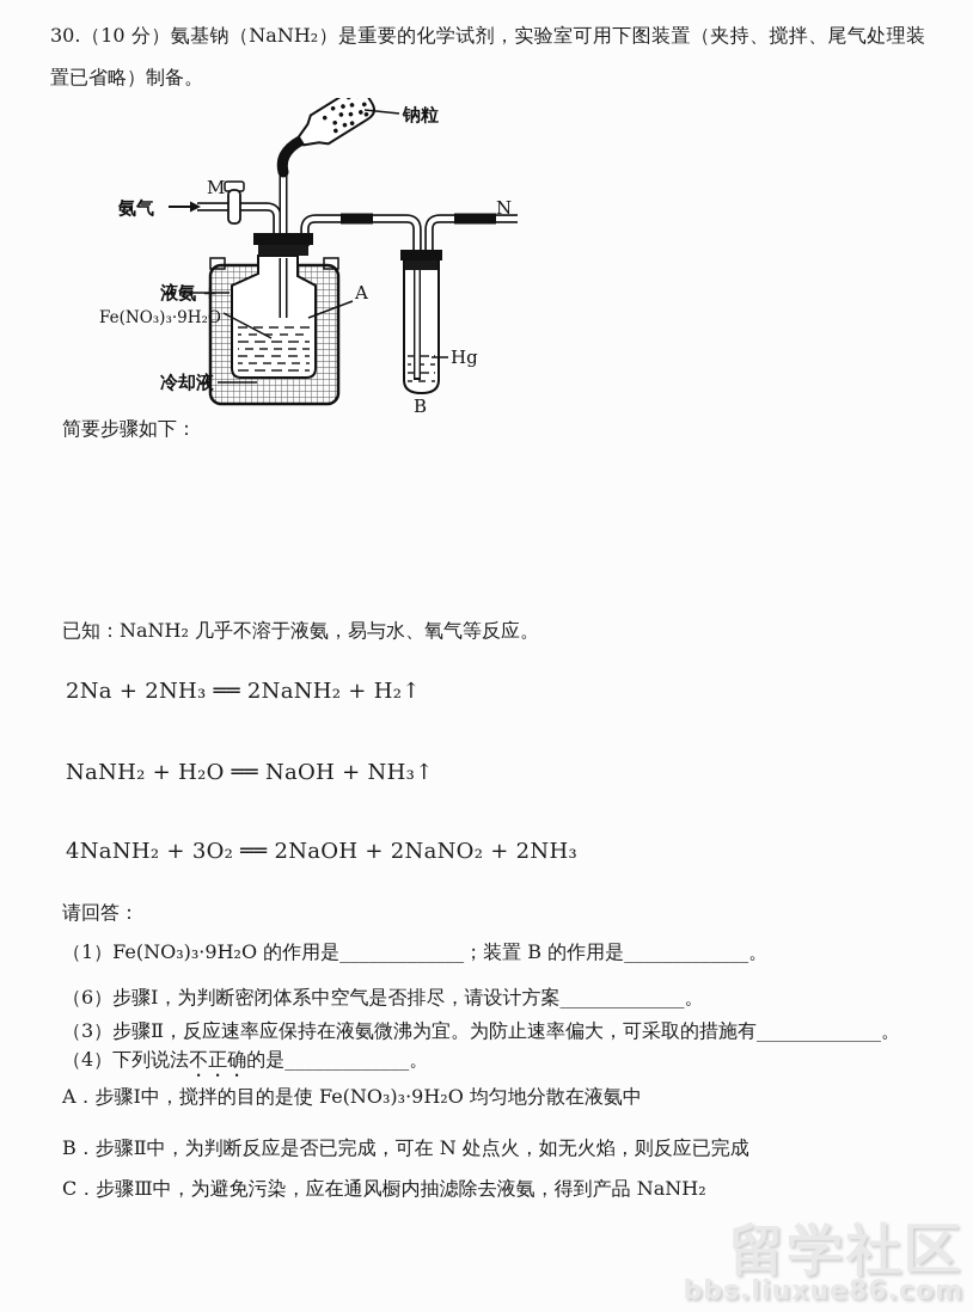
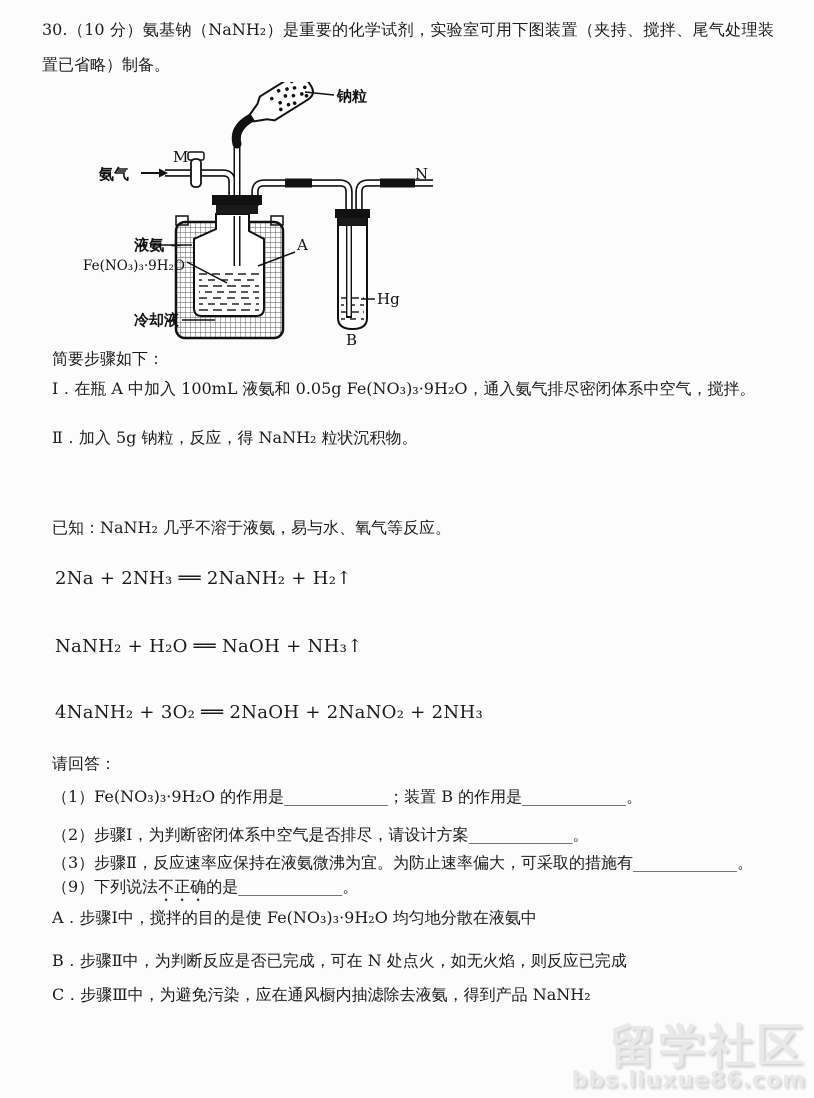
  30.（10 分）氨基钠（NaNH₂）是重要的化学试剂，实验室可用下图装置（夹持、搅拌、尾气处理装置已省略）制备。
  钠粒
  氨气
  M
  N
  液氨 +
  Fe(NO₃)₃·9H₂O
  A
  冷却液
  Hg
  B
  简要步骤如下：
+ Ⅰ．在瓶 A 中加入 100mL 液氨和 0.05g Fe(NO₃)₃·9H₂O，通入氨气排尽密闭体系中空气，搅拌。
+ Ⅱ．加入 5g 钠粒，反应，得 NaNH₂ 粒状沉积物。
  已知：NaNH₂ 几乎不溶于液氨，易与水、氧气等反应。
  2Na + 2NH₃ ══ 2NaNH₂ + H₂↑
  NaNH₂ + H₂O ══ NaOH + NH₃↑
  4NaNH₂ + 3O₂ ══ 2NaOH + 2NaNO₂ + 2NH₃
  请回答：
  （1）Fe(NO₃)₃·9H₂O 的作用是_____________；装置 B 的作用是_____________。
- （6）步骤Ⅰ，为判断密闭体系中空气是否排尽，请设计方案_____________。
+ （2）步骤Ⅰ，为判断密闭体系中空气是否排尽，请设计方案_____________。
  （3）步骤Ⅱ，反应速率应保持在液氨微沸为宜。为防止速率偏大，可采取的措施有_____________。
- （4）下列说法不正确的是_____________。
+ （9）下列说法不正确的是_____________。
  A．步骤Ⅰ中，搅拌的目的是使 Fe(NO₃)₃·9H₂O 均匀地分散在液氨中
  B．步骤Ⅱ中，为判断反应是否已完成，可在 N 处点火，如无火焰，则反应已完成
  C．步骤Ⅲ中，为避免污染，应在通风橱内抽滤除去液氨，得到产品 NaNH₂
  留学社区
  bbs.liuxue86.com
